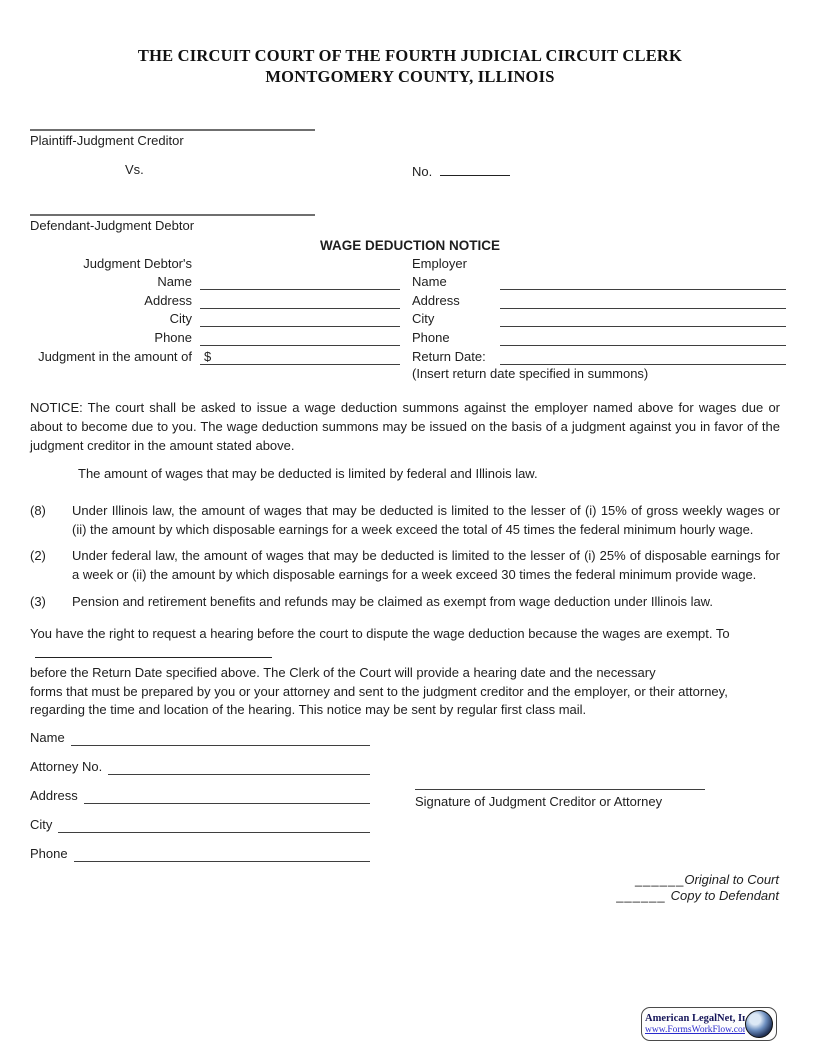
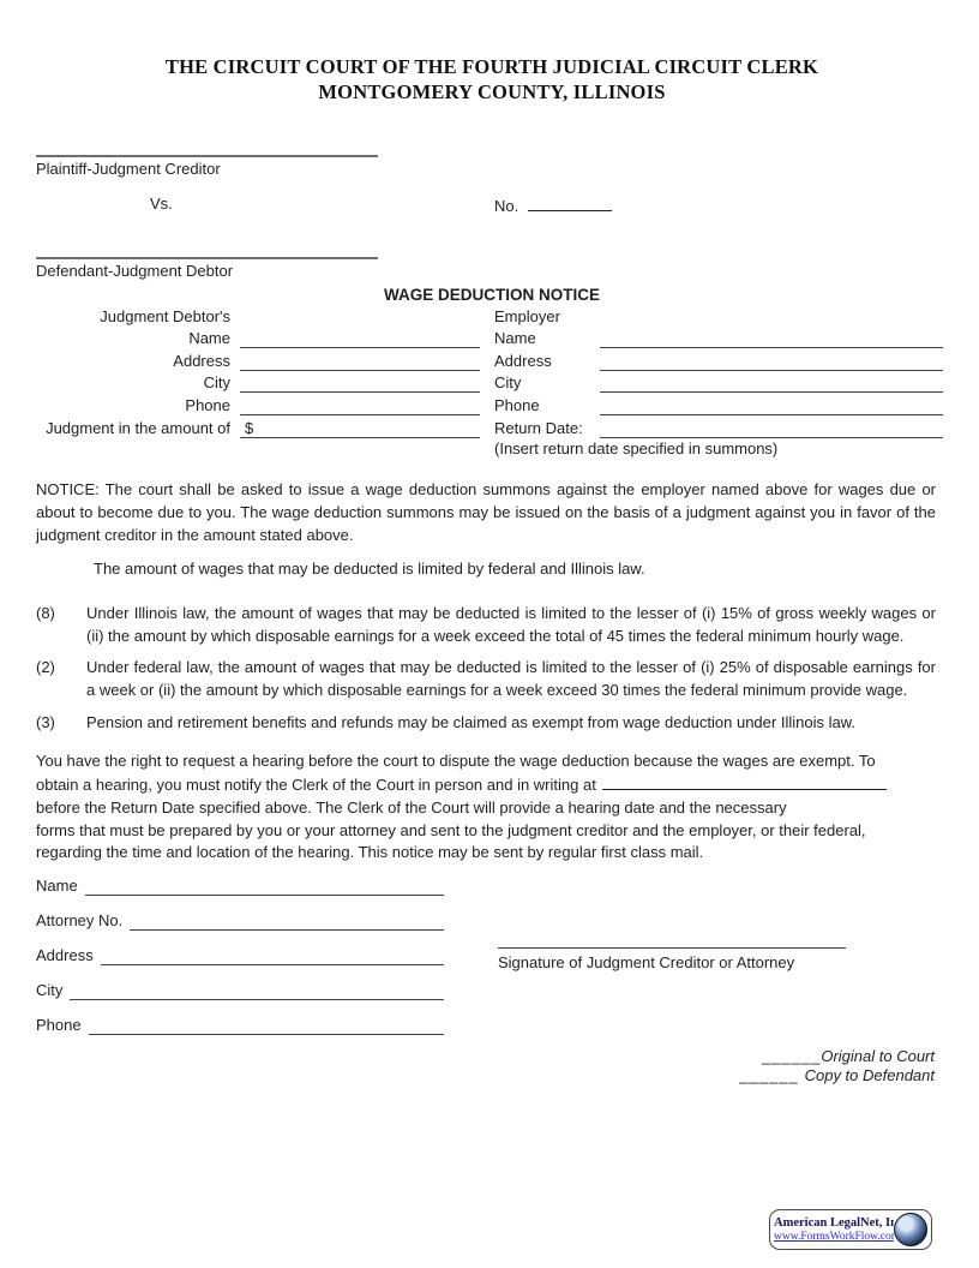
  THE CIRCUIT COURT OF THE FOURTH JUDICIAL CIRCUIT CLERK
  MONTGOMERY COUNTY, ILLINOIS
  Plaintiff-Judgment Creditor
  Vs.
  No.
  Defendant-Judgment Debtor
  WAGE DEDUCTION NOTICE
  Judgment Debtor's
  Name
  Address
  City
  Phone
  Judgment in the amount of
  $
  Employer
  Name
  Address
  City
  Phone
  Return Date:
  (Insert return date specified in summons)
  NOTICE: The court shall be asked to issue a wage deduction summons against the employer named above for wages due or about to become due to you. The wage deduction summons may be issued on the basis of a judgment against you in favor of the judgment creditor in the amount stated above.
  The amount of wages that may be deducted is limited by federal and Illinois law.
  (8)
  Under Illinois law, the amount of wages that may be deducted is limited to the lesser of (i) 15% of gross weekly wages or (ii) the amount by which disposable earnings for a week exceed the total of 45 times the federal minimum hourly wage.
  (2)
  Under federal law, the amount of wages that may be deducted is limited to the lesser of (i) 25% of disposable earnings for a week or (ii) the amount by which disposable earnings for a week exceed 30 times the federal minimum provide wage.
  (3)
  Pension and retirement benefits and refunds may be claimed as exempt from wage deduction under Illinois law.
  You have the right to request a hearing before the court to dispute the wage deduction because the wages are exempt. To
+ obtain a hearing, you must notify the Clerk of the Court in person and in writing at
  before the Return Date specified above. The Clerk of the Court will provide a hearing date and the necessary
- forms that must be prepared by you or your attorney and sent to the judgment creditor and the employer, or their attorney,
+ forms that must be prepared by you or your attorney and sent to the judgment creditor and the employer, or their federal,
  regarding the time and location of the hearing. This notice may be sent by regular first class mail.
  Name
  Attorney No.
  Address
  City
  Phone
  Signature of Judgment Creditor or Attorney
  ______Original to Court
  ______ Copy to Defendant
  American LegalNet, I
  www.FormsWorkFlow.co
